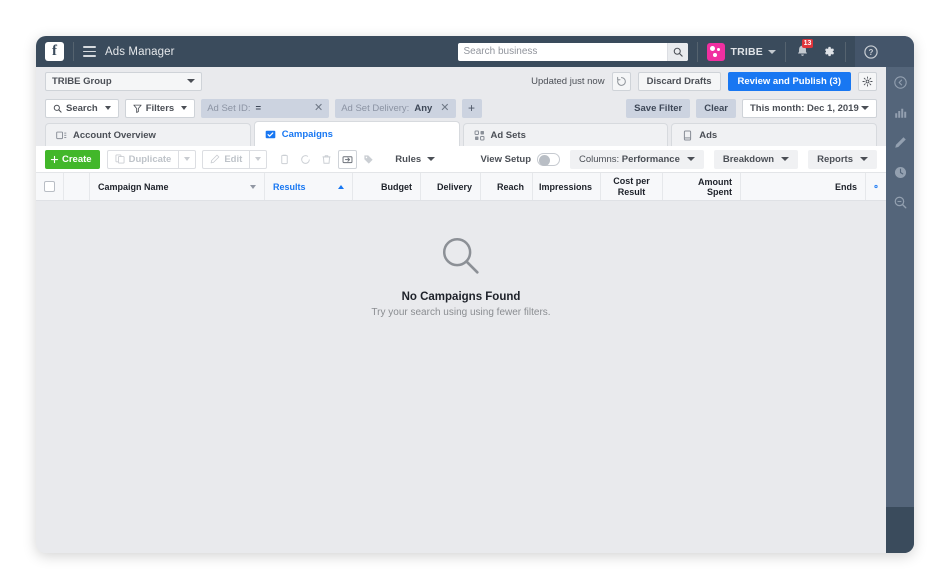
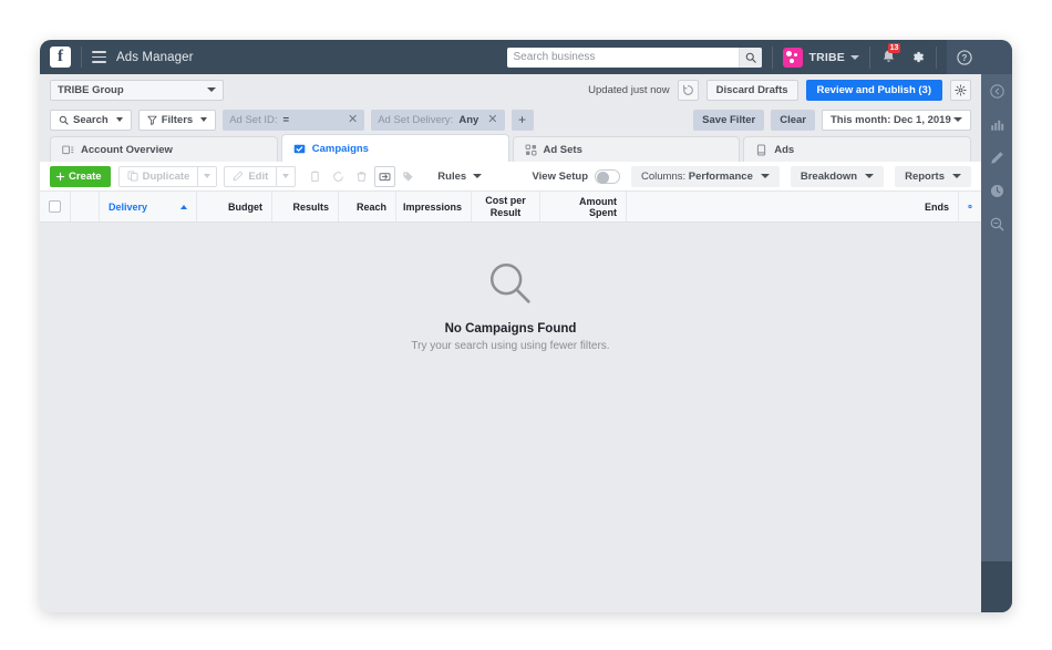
  f
  Ads Manager
  Search business
  TRIBE
  ?
  TRIBE Group
  Updated just now
  Discard Drafts
  Review and Publish (3)
  Search
  Filters
  Ad Set ID:
  =
  ✕
  Ad Set Delivery:
  Any
  ✕
  +
  Save Filter
  Clear
  This month: Dec 1, 2019
  Account Overview
  Campaigns
  Ad Sets
  Ads
  Create
  Duplicate
  Edit
  Rules
  View Setup
  Columns: Performance
  Breakdown
  Reports
- Campaign Name
- Results
+ Delivery
  Budget
- Delivery
+ Results
  Reach
  Impressions
  Cost per Result
  Amount Spent
  Ends
  No Campaigns Found
  Try your search using using fewer filters.
